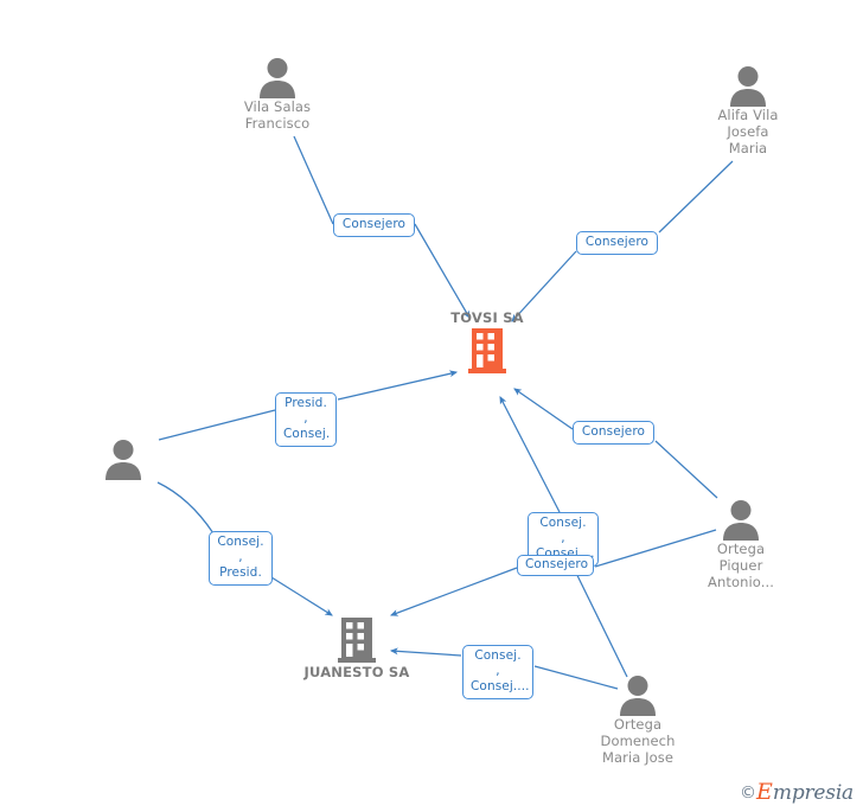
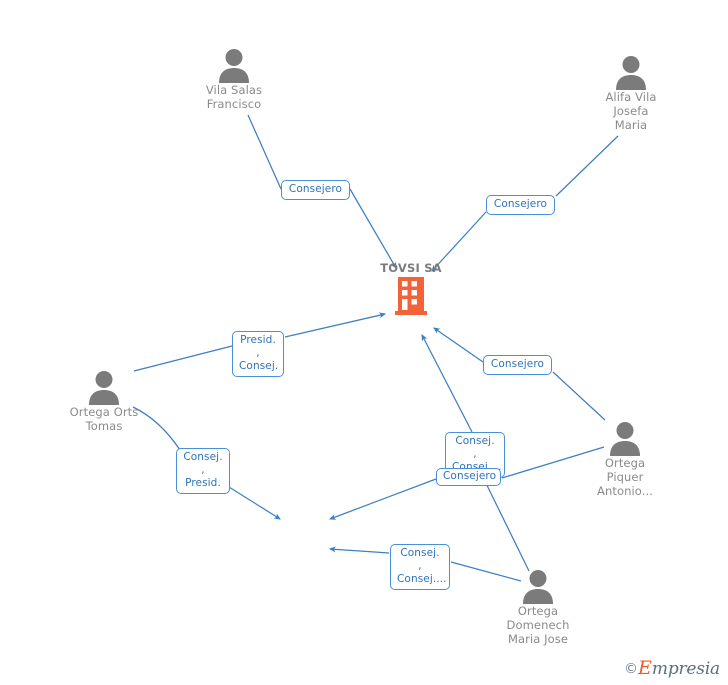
  Vila Salas
  Francisco
  Alifa Vila
  Josefa
  Maria
  TOVSI SA
+ Ortega Orts
+ Tomas
  Ortega
  Piquer
  Antonio...
- JUANESTO SA
  Ortega
  Domenech
  Maria Jose
  Consejero
  Consejero
  Presid. ,
  Consej.
  Consejero
  Consej. ,
  Presid.
  Consej. ,
  Consej....
  Consejero
  Consej. ,
  Consej....
  ©Empresia
